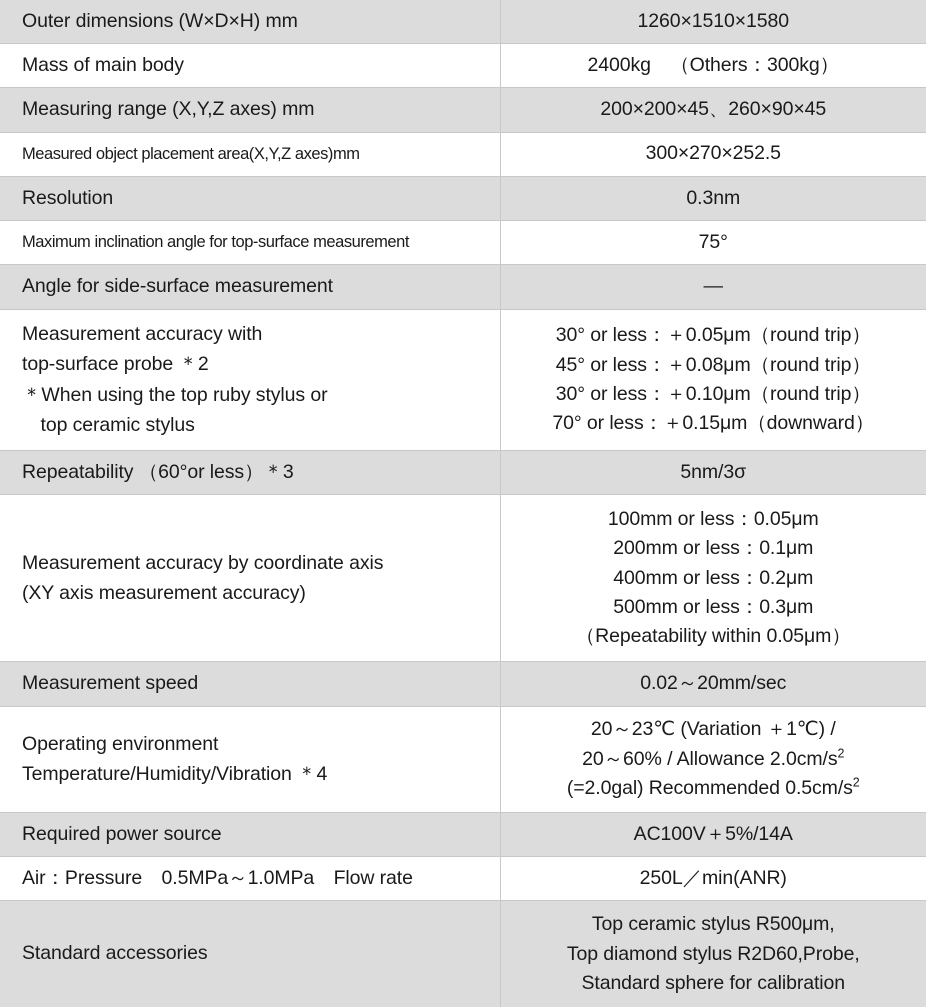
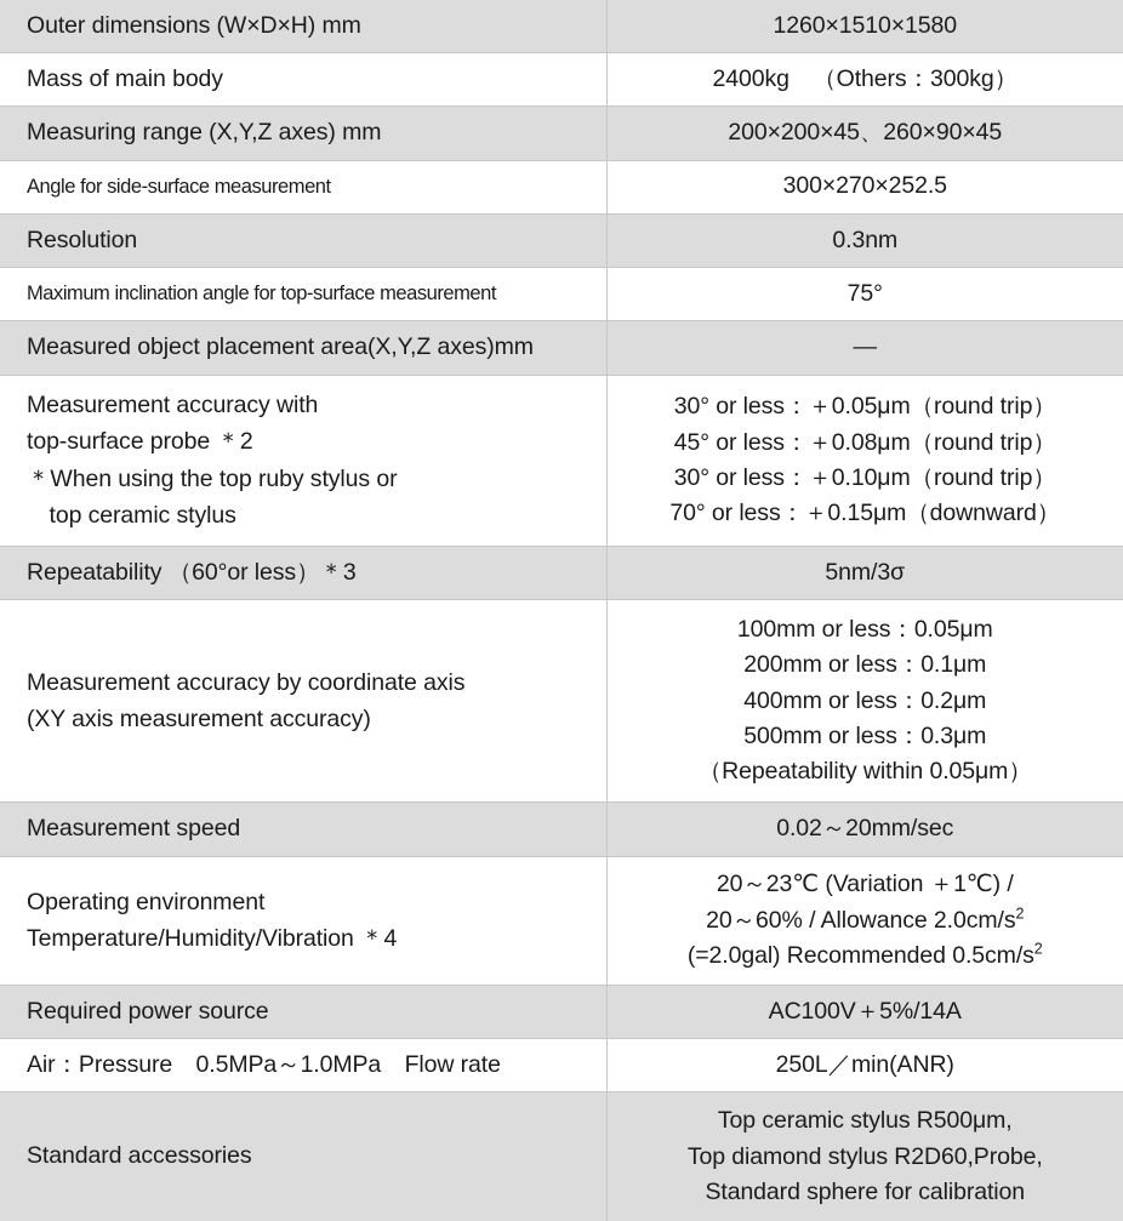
  Outer dimensions (W×D×H) mm	1260×1510×1580
  Mass of main body	2400kg （Others：300kg）
  Measuring range (X,Y,Z axes) mm	200×200×45、260×90×45
- Measured object placement area(X,Y,Z axes)mm	300×270×252.5
+ Angle for side-surface measurement	300×270×252.5
  Resolution	0.3nm
  Maximum inclination angle for top-surface measurement	75°
- Angle for side-surface measurement	—
+ Measured object placement area(X,Y,Z axes)mm	—
  Measurement accuracy withtop-surface probe ＊2＊When using the top ruby stylus ortop ceramic stylus	30° or less：＋0.05μm（round trip）45° or less：＋0.08μm（round trip）30° or less：＋0.10μm（round trip）70° or less：＋0.15μm（downward）
  Repeatability （60°or less）＊3	5nm/3σ
  Measurement accuracy by coordinate axis(XY axis measurement accuracy)	100mm or less：0.05μm200mm or less：0.1μm400mm or less：0.2μm500mm or less：0.3μm（Repeatability within 0.05μm）
  Measurement speed	0.02～20mm/sec
  Operating environmentTemperature/Humidity/Vibration ＊4	20～23℃ (Variation ＋1℃) /20～60% / Allowance 2.0cm/s2 (=2.0gal) Recommended 0.5cm/s2
  Required power source	AC100V＋5%/14A
  Air：Pressure 0.5MPa～1.0MPa Flow rate	250L／min(ANR)
  Standard accessories	Top ceramic stylus R500μm,Top diamond stylus R2D60,Probe,Standard sphere for calibration
